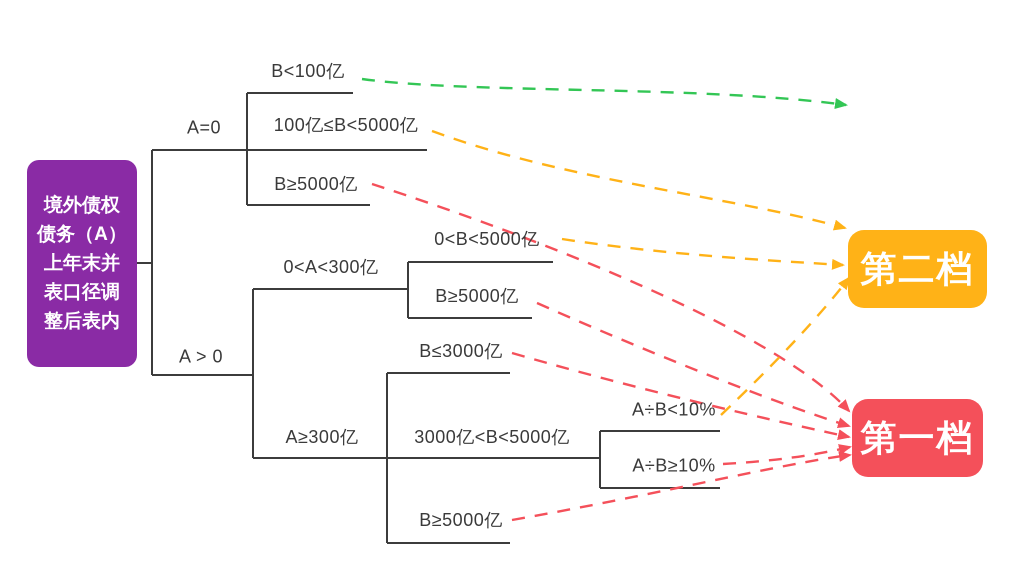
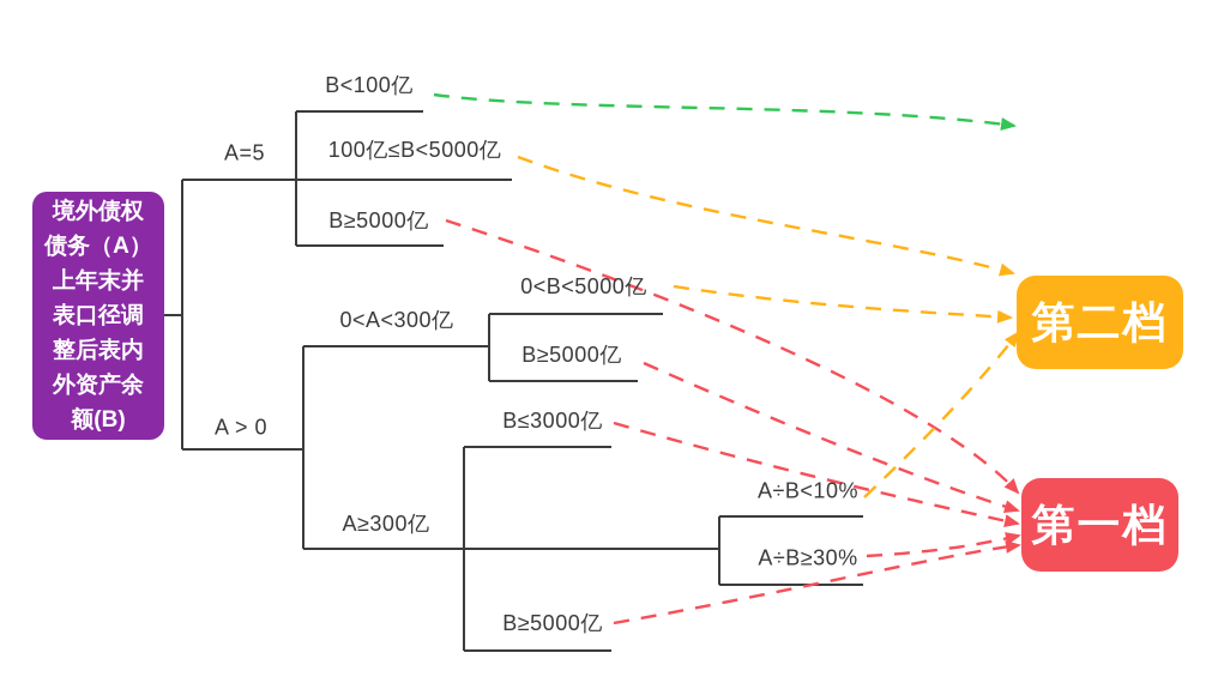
  境外债权
  债务（A）
  上年末并
  表口径调
  整后表内
+ 外资产余
+ 额(B)
- A=0
+ A=5
  A > 0
  0<A<300亿
  A≥300亿
  B<100亿
  100亿≤B<5000亿
  B≥5000亿
  0<B<5000亿
  B≥5000亿
  B≤3000亿
- 3000亿<B<5000亿
  A÷B<10%
- A÷B≥10%
+ A÷B≥30%
  B≥5000亿
  第二档
  第一档
